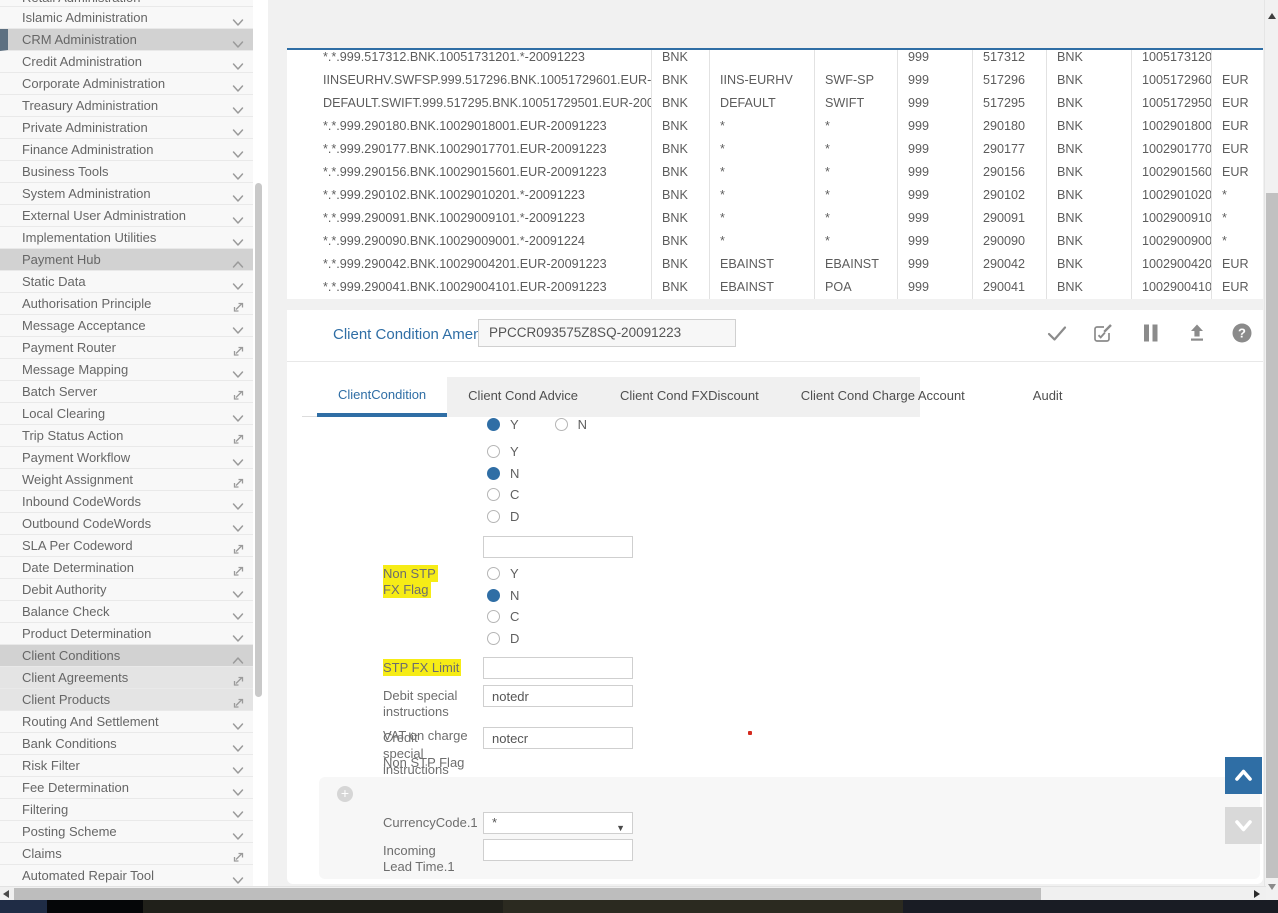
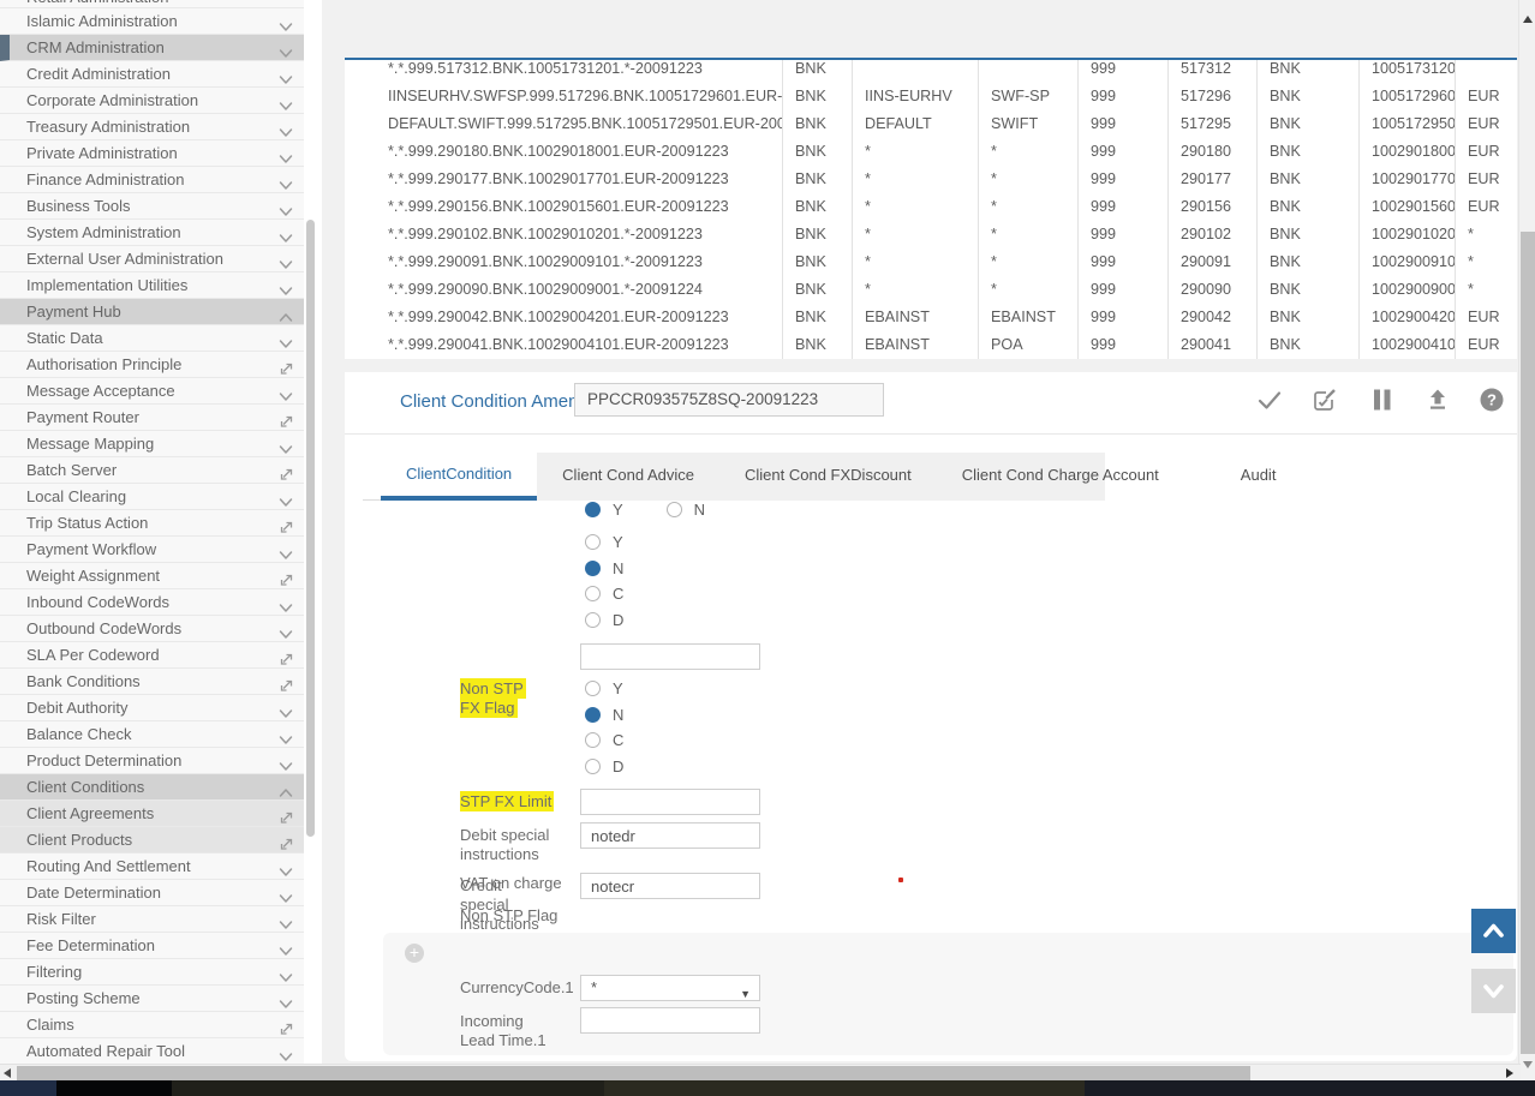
  Islamic Administration
  CRM Administration
  Credit Administration
  Corporate Administration
  Treasury Administration
  Private Administration
  Finance Administration
  Business Tools
  System Administration
  External User Administration
  Implementation Utilities
  Payment Hub
  Static Data
  Authorisation Principle
  Message Acceptance
  Payment Router
  Message Mapping
  Batch Server
  Local Clearing
  Trip Status Action
  Payment Workflow
  Weight Assignment
  Inbound CodeWords
  Outbound CodeWords
  SLA Per Codeword
- Date Determination
+ Bank Conditions
  Debit Authority
  Balance Check
  Product Determination
  Client Conditions
  Client Agreements
  Client Products
  Routing And Settlement
- Bank Conditions
+ Date Determination
  Risk Filter
  Fee Determination
  Filtering
  Posting Scheme
  Claims
  Automated Repair Tool
  *.*.999.517312.BNK.10051731201.*-20091223
  BNK
  999
  517312
  BNK
  1005173120
  IINSEURHV.SWFSP.999.517296.BNK.10051729601.EUR-
  BNK
  IINS-EURHV
  SWF-SP
  999
  517296
  BNK
  1005172960
  EUR
  DEFAULT.SWIFT.999.517295.BNK.10051729501.EUR-200
  BNK
  DEFAULT
  SWIFT
  999
  517295
  BNK
  1005172950
  EUR
  *.*.999.290180.BNK.10029018001.EUR-20091223
  BNK
  *
  *
  999
  290180
  BNK
  1002901800
  EUR
  *.*.999.290177.BNK.10029017701.EUR-20091223
  BNK
  *
  *
  999
  290177
  BNK
  1002901770
  EUR
  *.*.999.290156.BNK.10029015601.EUR-20091223
  BNK
  *
  *
  999
  290156
  BNK
  1002901560
  EUR
  *.*.999.290102.BNK.10029010201.*-20091223
  BNK
  *
  *
  999
  290102
  BNK
  1002901020
  *
  *.*.999.290091.BNK.10029009101.*-20091223
  BNK
  *
  *
  999
  290091
  BNK
  1002900910
  *
  *.*.999.290090.BNK.10029009001.*-20091224
  BNK
  *
  *
  999
  290090
  BNK
  1002900900
  *
  *.*.999.290042.BNK.10029004201.EUR-20091223
  BNK
  EBAINST
  EBAINST
  999
  290042
  BNK
  1002900420
  EUR
  *.*.999.290041.BNK.10029004101.EUR-20091223
  BNK
  EBAINST
  POA
  999
  290041
  BNK
  1002900410
  EUR
  Client Condition Ame
  PPCCR093575Z8SQ-20091223
  ?
  ClientCondition
  Client Cond Advice
  Client Cond FXDiscount
  Client Cond Charge Account
  Audit
  VAT on charge
  Y
  N
  Non STP Flag
  Y
  N
  C
  D
  Non STP FX Flag
  Y
  N
  C
  D
  STP FX Limit
  Debit special instructions
  notedr
  Credit special instructions
  notecr
  +
  CurrencyCode.1
  *
  ▼
  Incoming Lead Time.1
